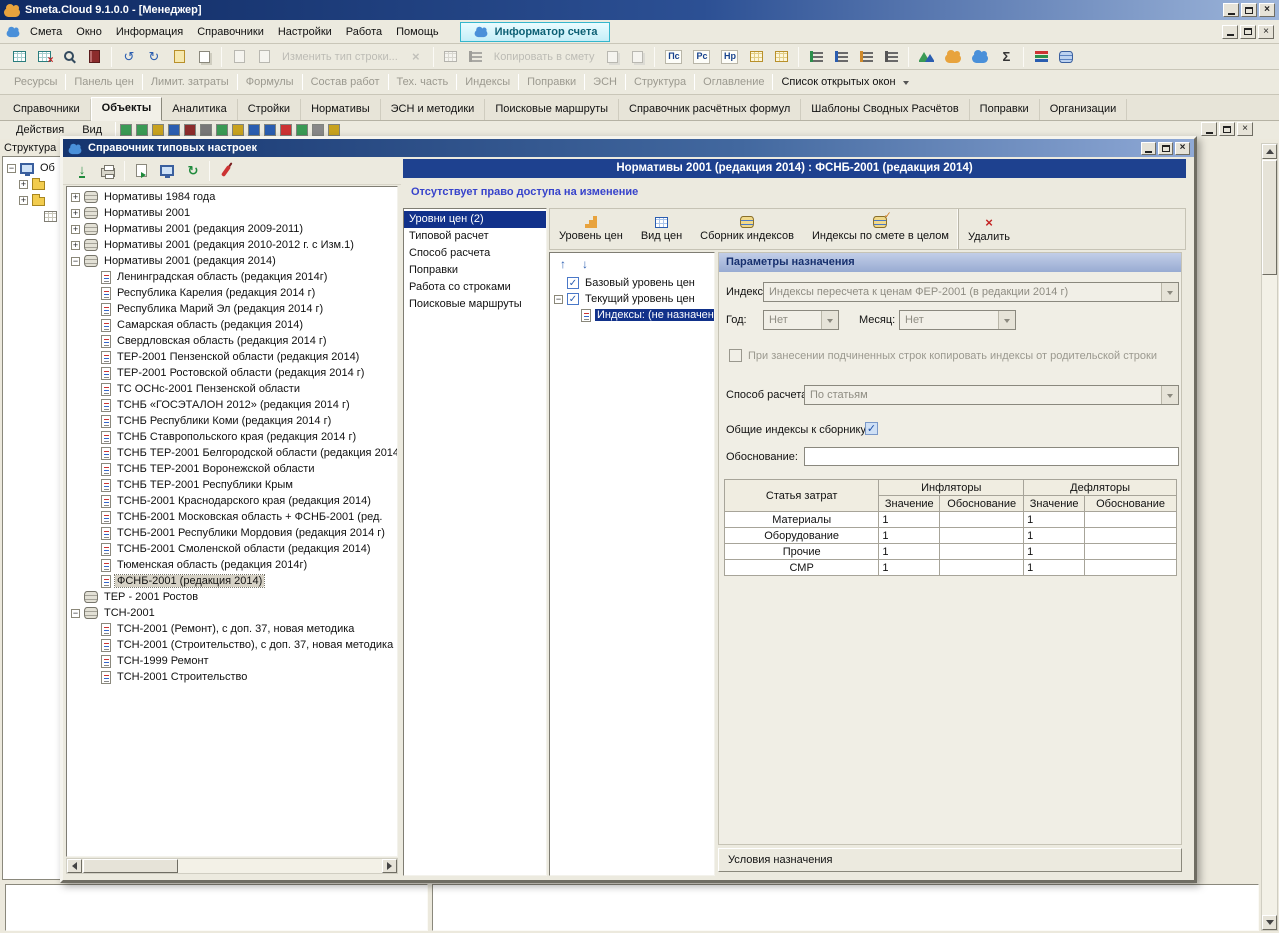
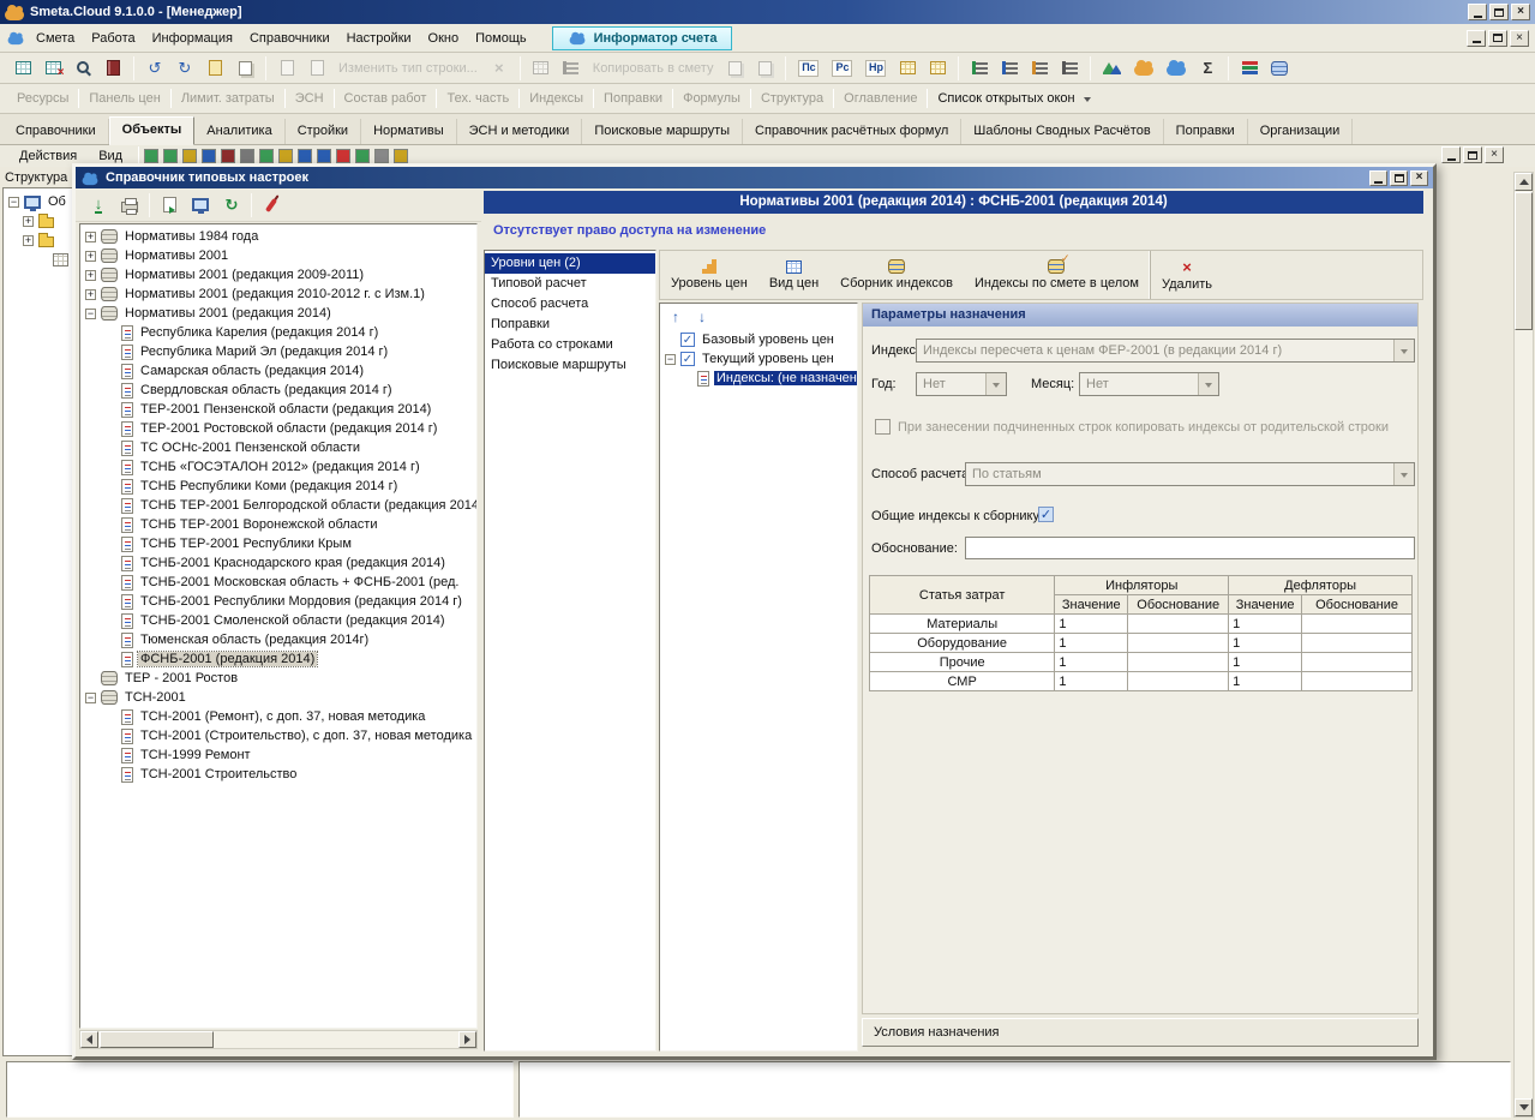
  Smeta.Cloud 9.1.0.0 - [Менеджер]
  ×
  Смета
- Окно
+ Работа
  Информация
  Справочники
  Настройки
- Работа
+ Окно
  Помощь
  Информатор счета
  ×
  ↺
  ↻
  Изменить тип строки...
  ×
  Копировать в смету
  Пс
  Рс
  Нр
  Σ
  Ресурсы
  Панель цен
  Лимит. затраты
- Формулы
+ ЭСН
  Состав работ
  Тех. часть
  Индексы
  Поправки
- ЭСН
+ Формулы
  Структура
  Оглавление
  Список открытых окон
  Справочники
  Объекты
  Аналитика
  Стройки
  Нормативы
  ЭСН и методики
  Поисковые маршруты
  Справочник расчётных формул
  Шаблоны Сводных Расчётов
  Поправки
  Организации
  Действия
  Вид
  ×
  Структура
  −
  Об
  +
  +
  Справочник типовых настроек
  ×
  ↓
  ↻
  +
  Нормативы 1984 года
  +
  Нормативы 2001
  +
  Нормативы 2001 (редакция 2009-2011)
  +
  Нормативы 2001 (редакция 2010-2012 г. с Изм.1)
  −
  Нормативы 2001 (редакция 2014)
- Ленинградская область (редакция 2014г)
  Республика Карелия (редакция 2014 г)
  Республика Марий Эл (редакция 2014 г)
  Самарская область (редакция 2014)
  Свердловская область (редакция 2014 г)
  ТЕР-2001 Пензенской области (редакция 2014)
  ТЕР-2001 Ростовской области (редакция 2014 г)
  ТС ОСНс-2001 Пензенской области
  ТСНБ «ГОСЭТАЛОН 2012» (редакция 2014 г)
  ТСНБ Республики Коми (редакция 2014 г)
- ТСНБ Ставропольского края (редакция 2014 г)
  ТСНБ ТЕР-2001 Белгородской области (редакция 2014
  ТСНБ ТЕР-2001 Воронежской области
  ТСНБ ТЕР-2001 Республики Крым
  ТСНБ-2001 Краснодарского края (редакция 2014)
  ТСНБ-2001 Московская область + ФСНБ-2001 (ред.
  ТСНБ-2001 Республики Мордовия (редакция 2014 г)
  ТСНБ-2001 Смоленской области (редакция 2014)
  Тюменская область (редакция 2014г)
  ФСНБ-2001 (редакция 2014)
  ТЕР - 2001 Ростов
  −
  ТСН-2001
  ТСН-2001 (Ремонт), с доп. 37, новая методика
  ТСН-2001 (Строительство), с доп. 37, новая методика
  ТСН-1999 Ремонт
  ТСН-2001 Строительство
  Нормативы 2001 (редакция 2014) : ФСНБ-2001 (редакция 2014)
  Отсутствует право доступа на изменение
  Уровни цен (2)
  Типовой расчет
  Способ расчета
  Поправки
  Работа со строками
  Поисковые маршруты
  Уровень цен
  Вид цен
  Сборник индексов
  Индексы по смете в целом
  ×
  Удалить
  ↑
  ↓
  ✓
  Базовый уровень цен
  −
  ✓
  Текущий уровень цен
  Индексы: (не назначен
  Параметры назначения
  Индекс
  Индексы пересчета к ценам ФЕР-2001 (в редакции 2014 г)
  Год:
  Нет
  Месяц:
  Нет
  При занесении подчиненных строк копировать индексы от родительской строки
  Способ расчет
  По статьям
  Общие индексы к сборнику
  ✓
  Обоснование:
  Статья затрат	Инфляторы	Дефляторы
  Значение	Обоснование	Значение	Обоснование
  Материалы	1		1
  Оборудование	1		1
  Прочие	1		1
  СМР	1		1
  Условия назначения
